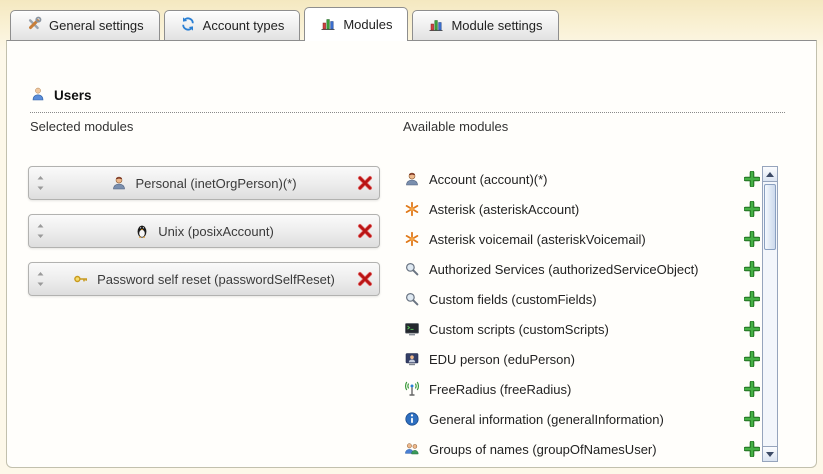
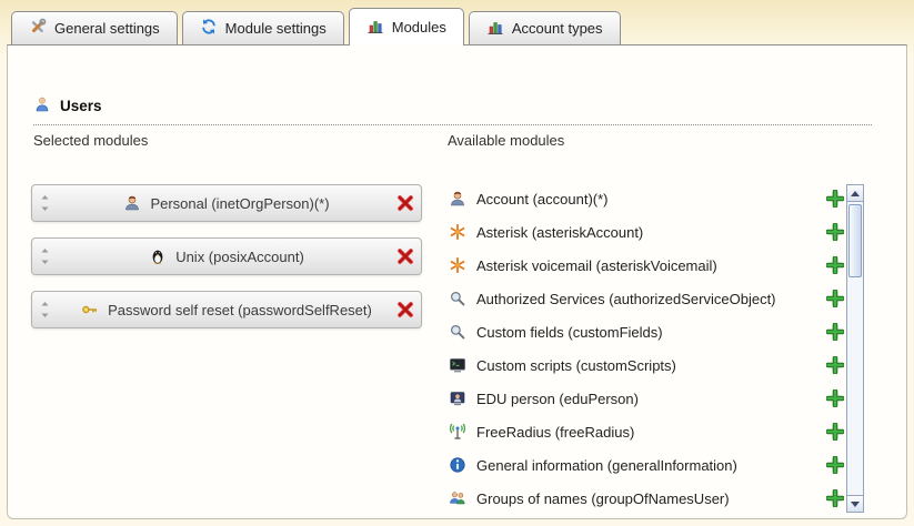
  General settings
- Account types
+ Module settings
  Modules
- Module settings
+ Account types
  Users
  Selected modules
  Available modules
  Personal (inetOrgPerson)(*)
  Unix (posixAccount)
  Password self reset (passwordSelfReset)
  Account (account)(*)
  Asterisk (asteriskAccount)
  Asterisk voicemail (asteriskVoicemail)
  Authorized Services (authorizedServiceObject)
  Custom fields (customFields)
  Custom scripts (customScripts)
  EDU person (eduPerson)
  FreeRadius (freeRadius)
  General information (generalInformation)
  Groups of names (groupOfNamesUser)
